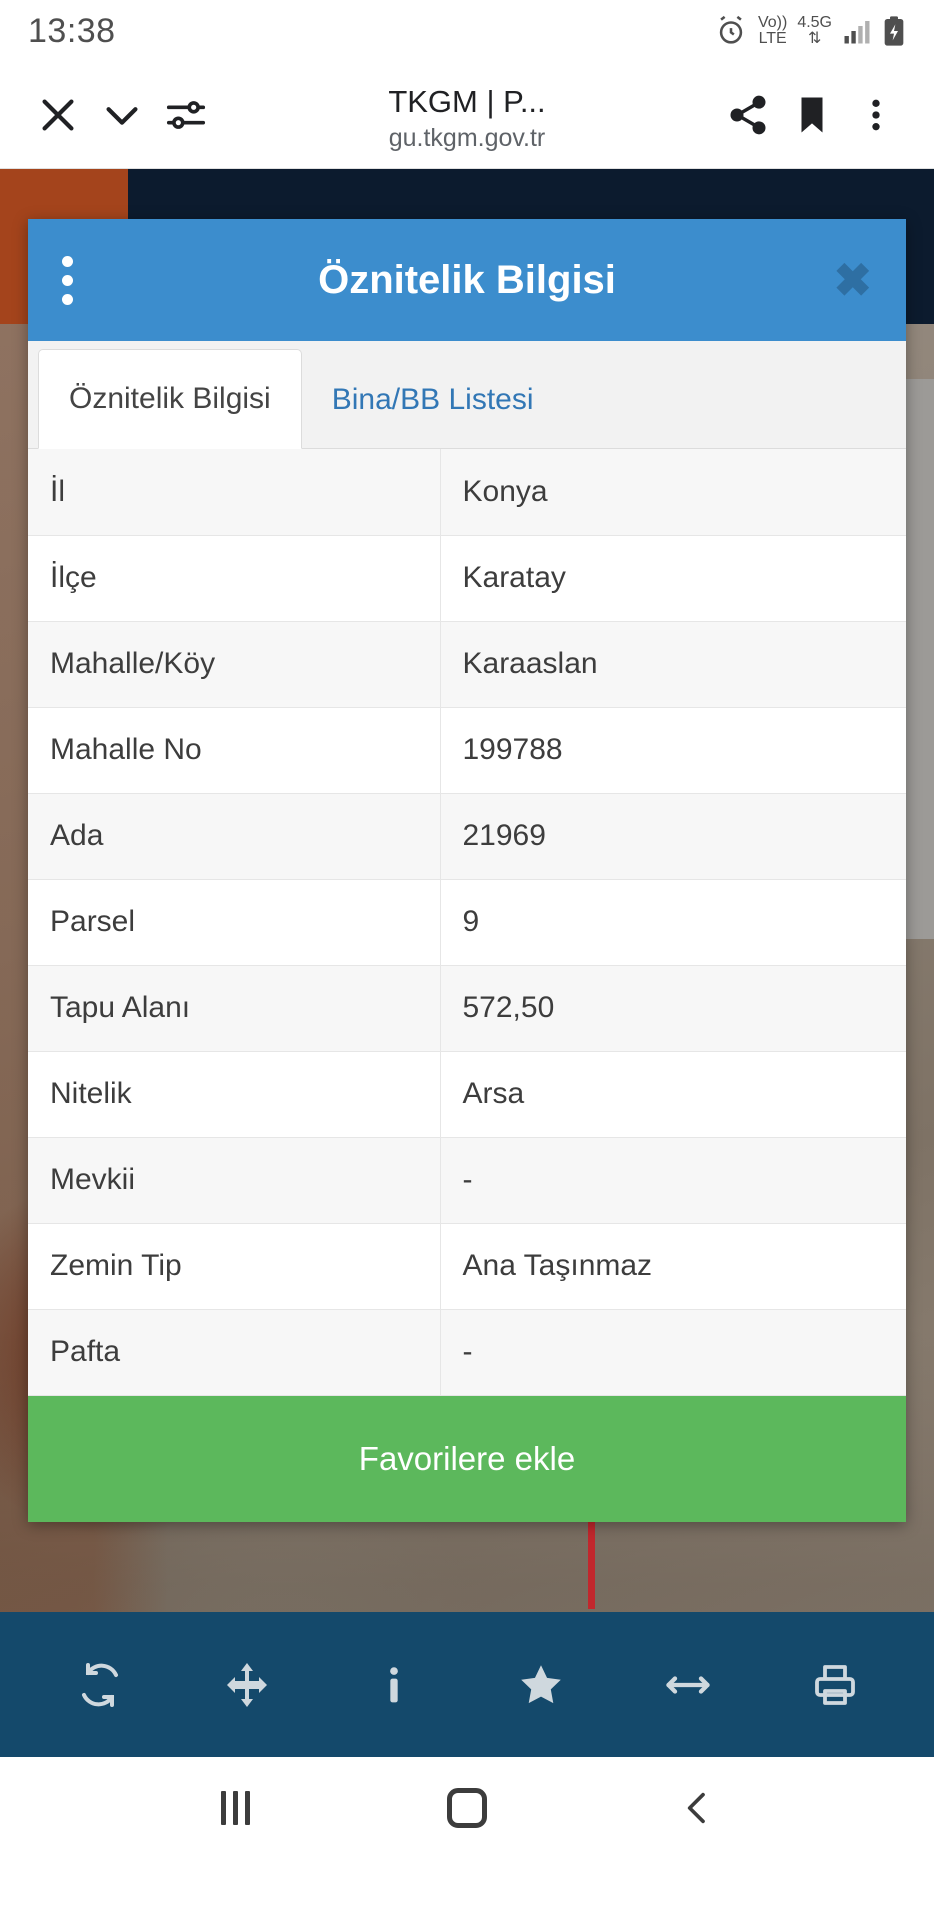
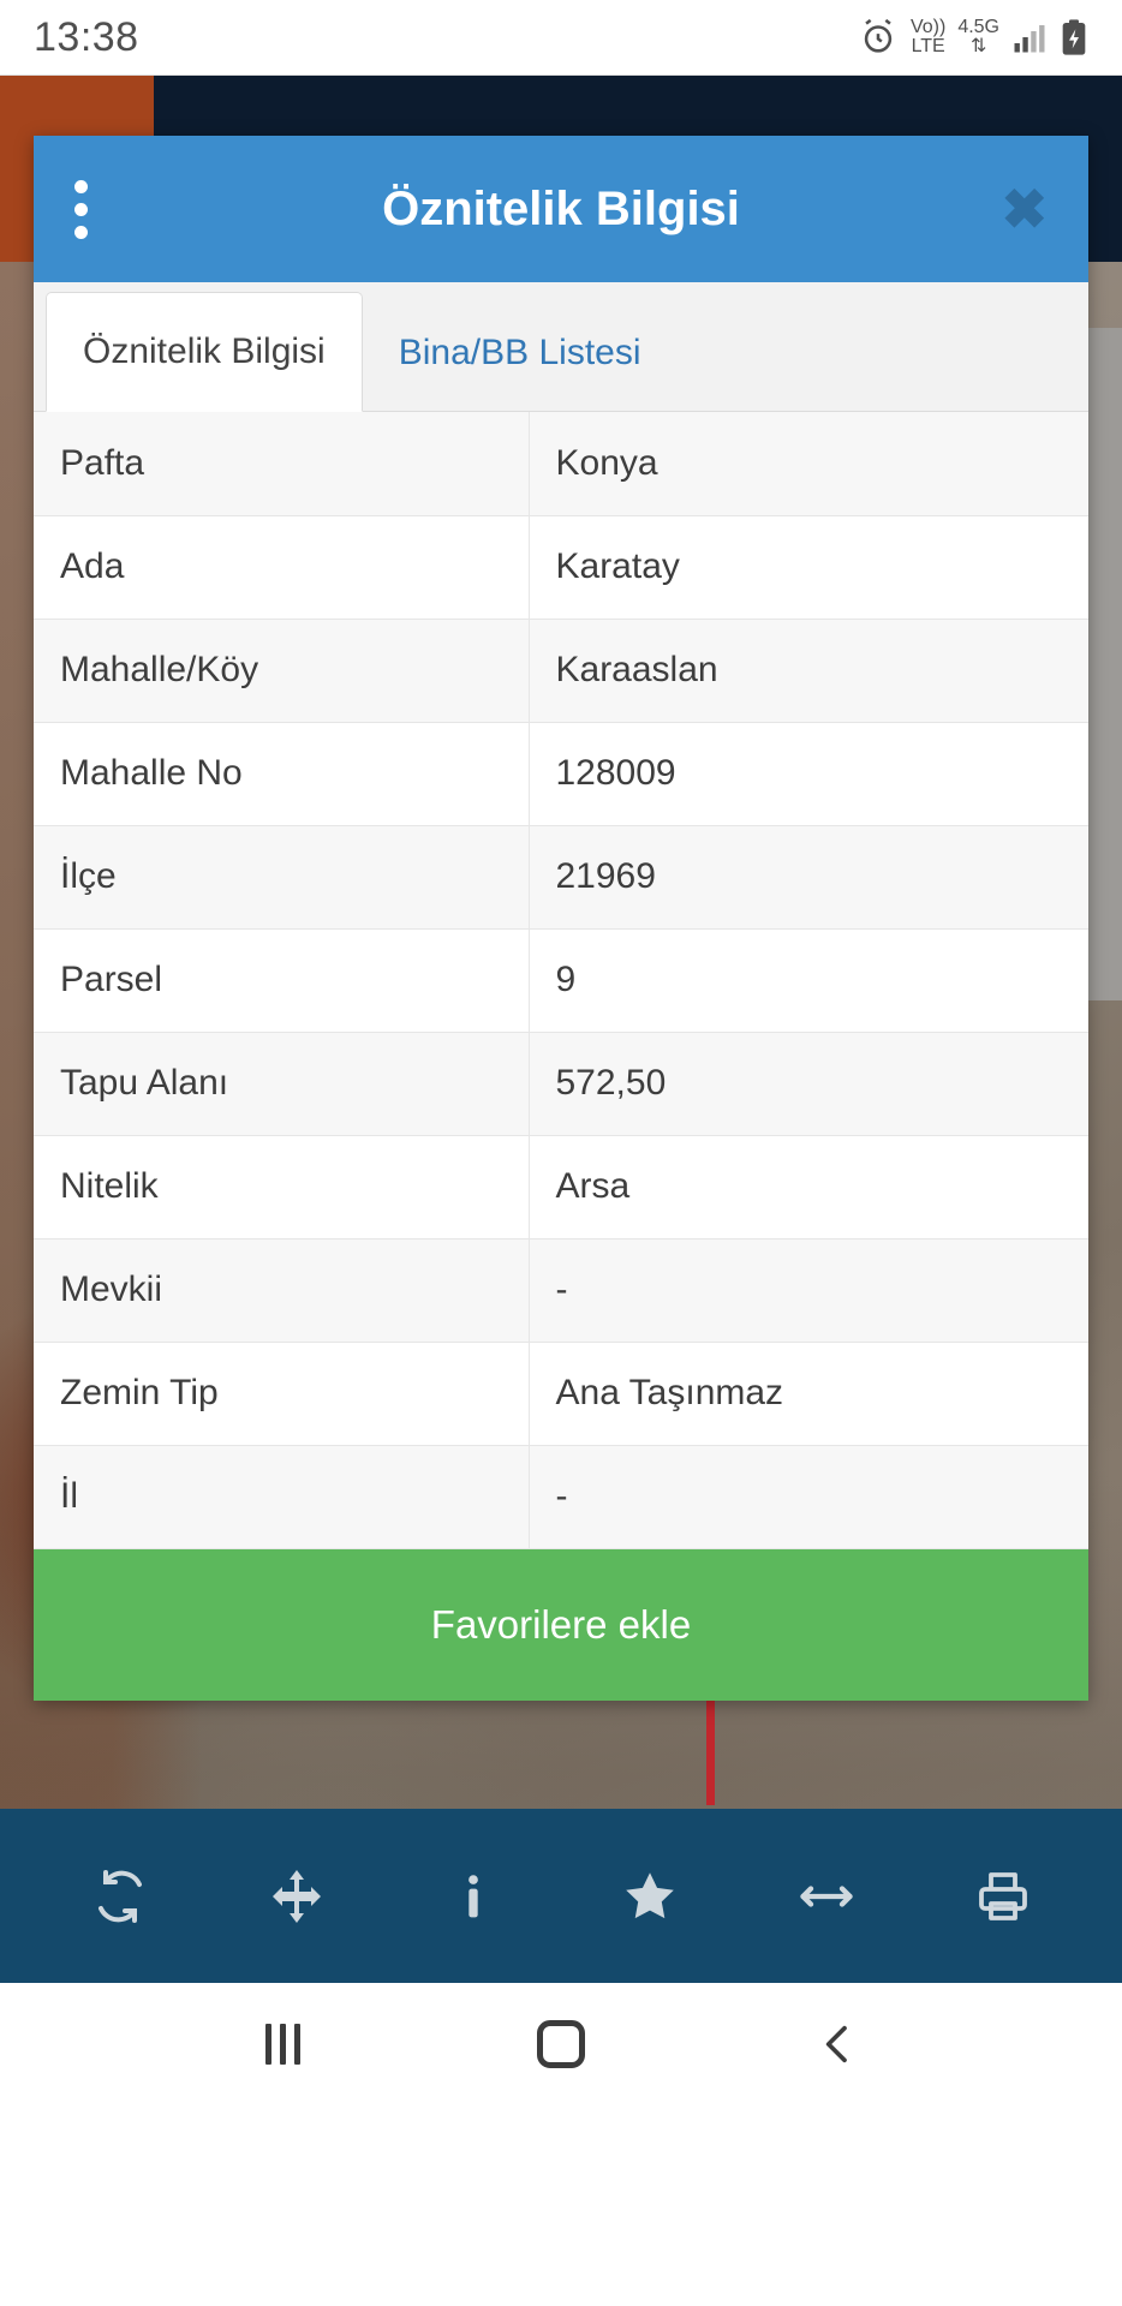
  13:38
  Vo))
  LTE
  4.5G
  ⇅
- TKGM | P...
- gu.tkgm.gov.tr
  Öznitelik Bilgisi
  ✖
  Öznitelik Bilgisi
  Bina/BB Listesi
- İl	Konya
+ Pafta	Konya
- İlçe	Karatay
+ Ada	Karatay
  Mahalle/Köy	Karaaslan
- Mahalle No	199788
+ Mahalle No	128009
- Ada	21969
+ İlçe	21969
  Parsel	9
  Tapu Alanı	572,50
  Nitelik	Arsa
  Mevkii	-
  Zemin Tip	Ana Taşınmaz
- Pafta	-
+ İl	-
  Favorilere ekle
